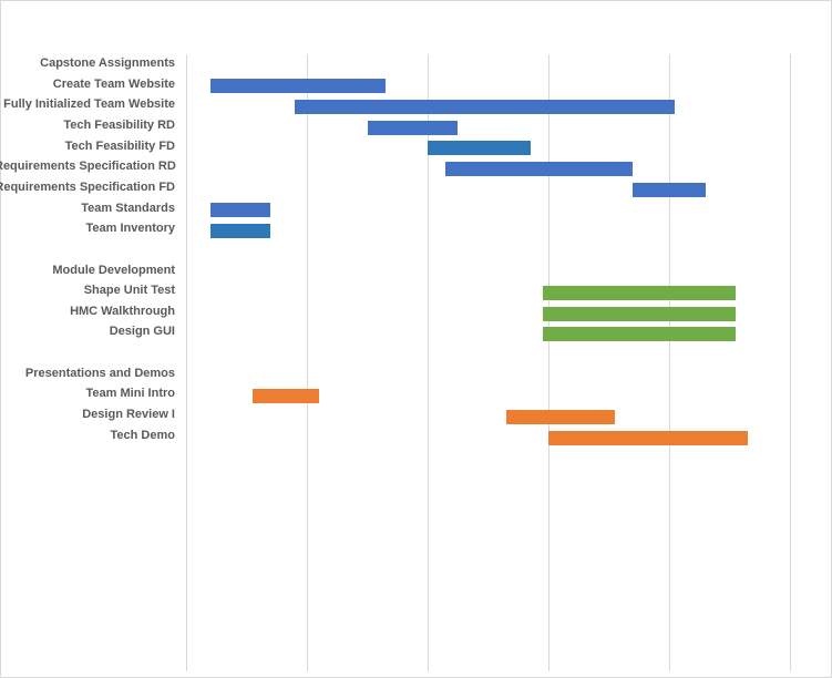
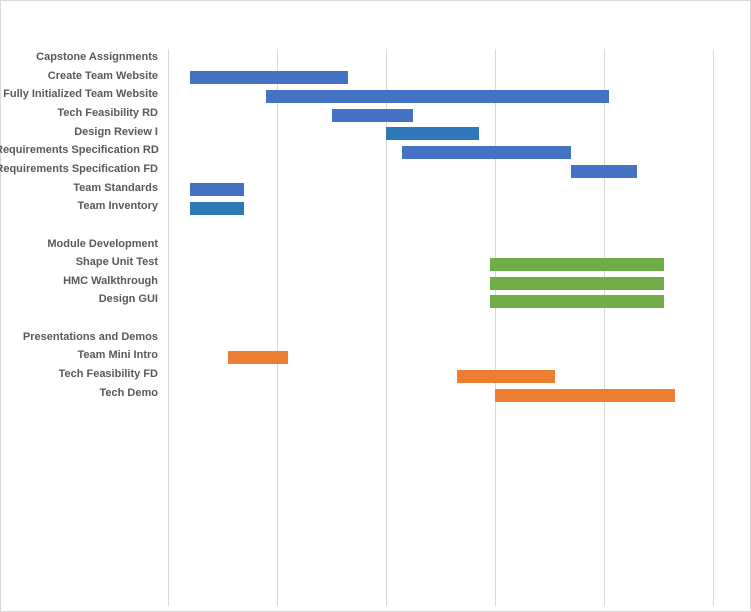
  Capstone Assignments
  Create Team Website
  Fully Initialized Team Website
  Tech Feasibility RD
- Tech Feasibility FD
+ Design Review I
  equirements Specification RD
  equirements Specification FD
  Team Standards
  Team Inventory
  Module Development
  Shape Unit Test
  HMC Walkthrough
  Design GUI
  Presentations and Demos
  Team Mini Intro
- Design Review I
+ Tech Feasibility FD
  Tech Demo
